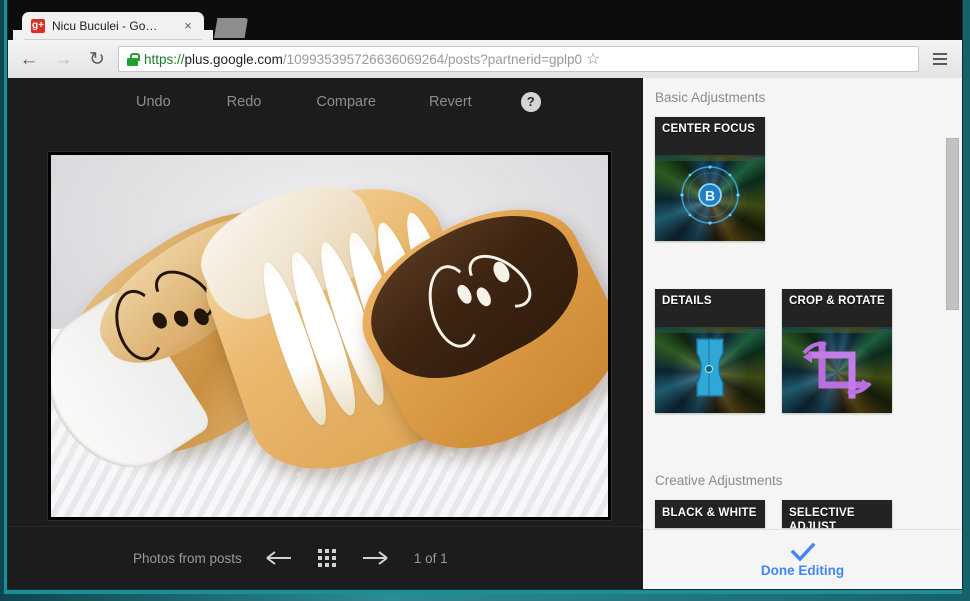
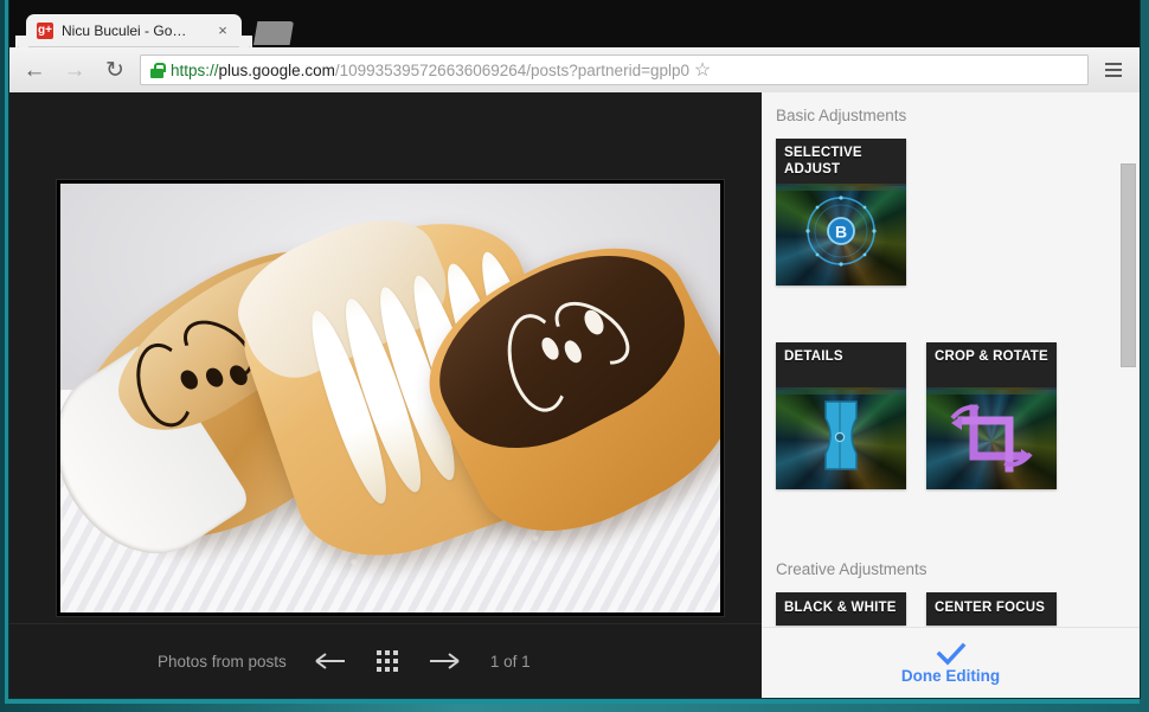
  g+
  Nicu Buculei - Googl
  ×
  ←
  →
  ↻
  https://plus.google.com/109935395726636069264/posts?partnerid=gplp0
  ☆
- Undo
- Redo
- Compare
- Revert
- ?
  Photos from posts
  1 of 1
  Basic Adjustments
- CENTER FOCUS
+ SELECTIVE ADJUST
  B
  DETAILS
  CROP & ROTATE
  Creative Adjustments
  BLACK & WHITE
- SELECTIVE ADJUST
+ CENTER FOCUS
  Done Editing
